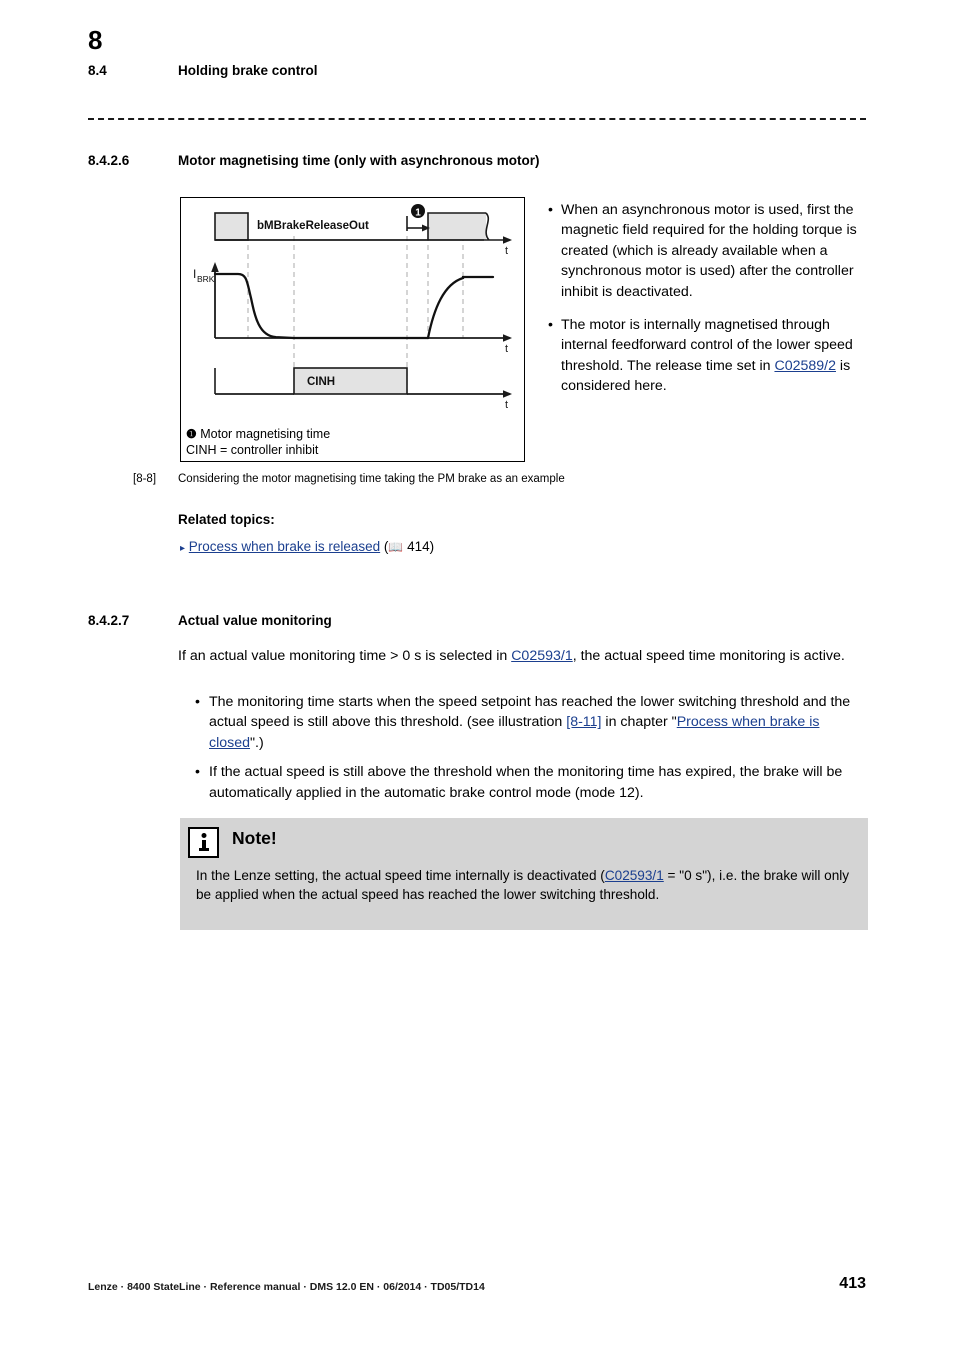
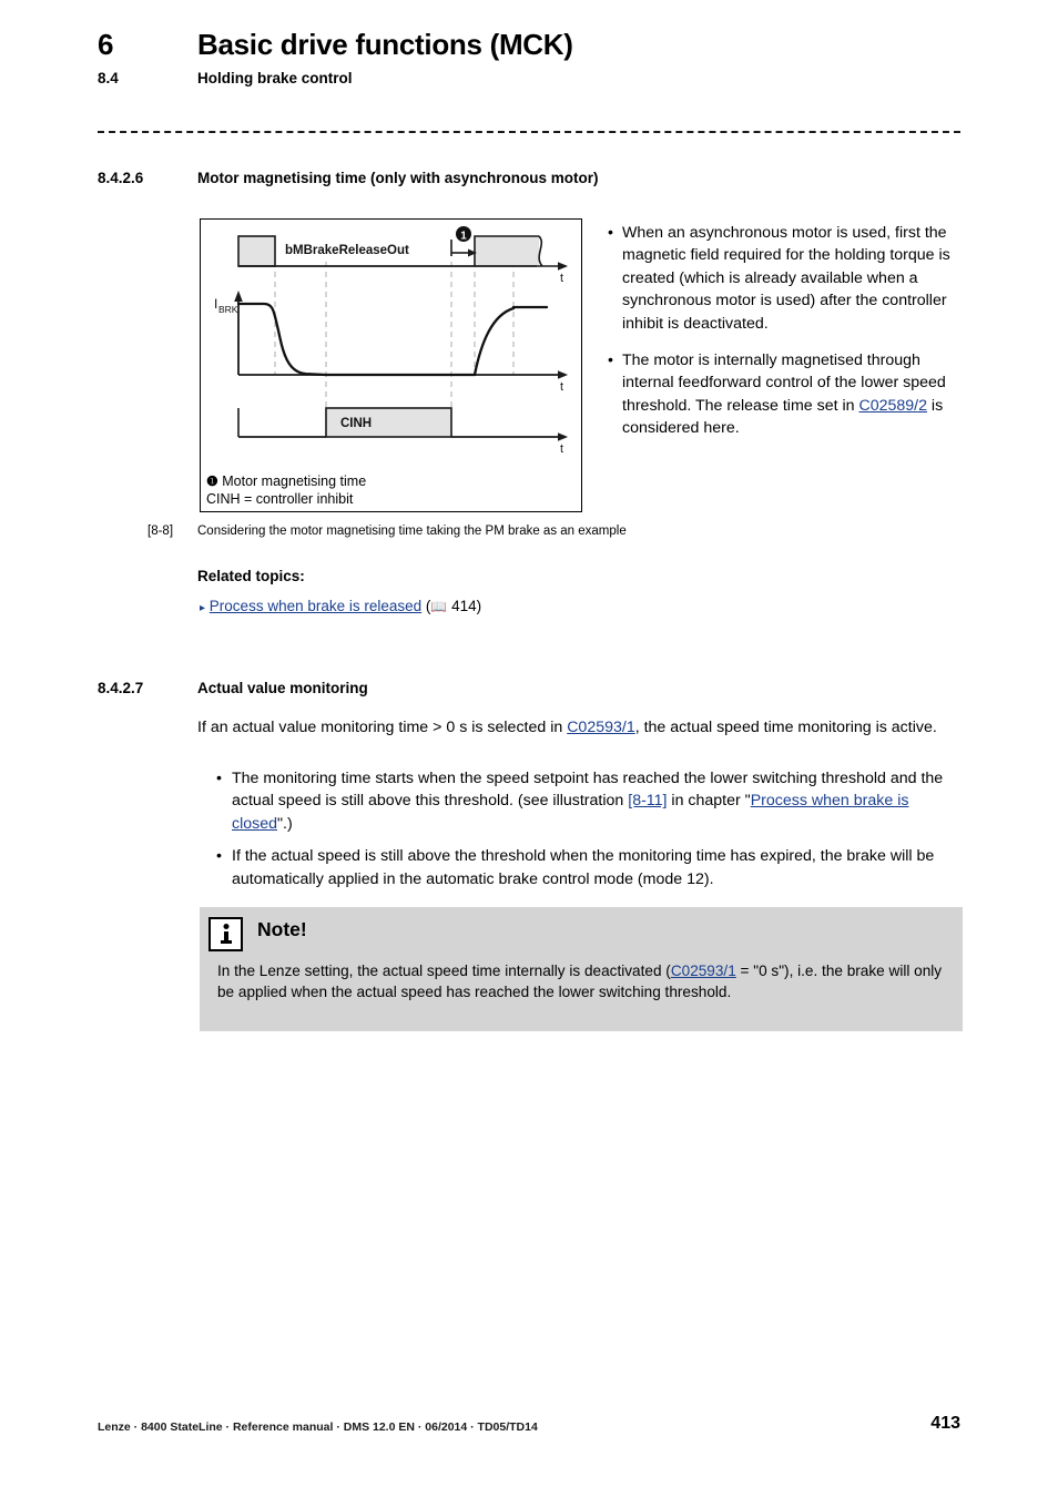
- 8
+ 6
+ Basic drive functions (MCK)
  8.4
  Holding brake control
  8.4.2.6
  Motor magnetising time (only with asynchronous motor)
  t
  bMBrakeReleaseOut
  1
  I
  BRK
  t
  CINH
  t
  ❶ Motor magnetising time
  CINH = controller inhibit
  [8-8]
  Considering the motor magnetising time taking the PM brake as an example
  •
  When an asynchronous motor is used, first the magnetic field required for the holding torque is created (which is already available when a synchronous motor is used) after the controller inhibit is deactivated.
  •
  The motor is internally magnetised through internal feedforward control of the lower speed threshold. The release time set in C02589/2 is considered here.
  Related topics:
  ▸ Process when brake is released (📖 414)
  8.4.2.7
  Actual value monitoring
  If an actual value monitoring time > 0 s is selected in C02593/1, the actual speed time monitoring is active.
  •
  The monitoring time starts when the speed setpoint has reached the lower switching threshold and the actual speed is still above this threshold. (see illustration [8-11] in chapter "Process when brake is closed".)
  •
  If the actual speed is still above the threshold when the monitoring time has expired, the brake will be automatically applied in the automatic brake control mode (mode 12).
  Note!
  In the Lenze setting, the actual speed time internally is deactivated (C02593/1 = "0 s"), i.e. the brake will only be applied when the actual speed has reached the lower switching threshold.
  Lenze · 8400 StateLine · Reference manual · DMS 12.0 EN · 06/2014 · TD05/TD14
  413
